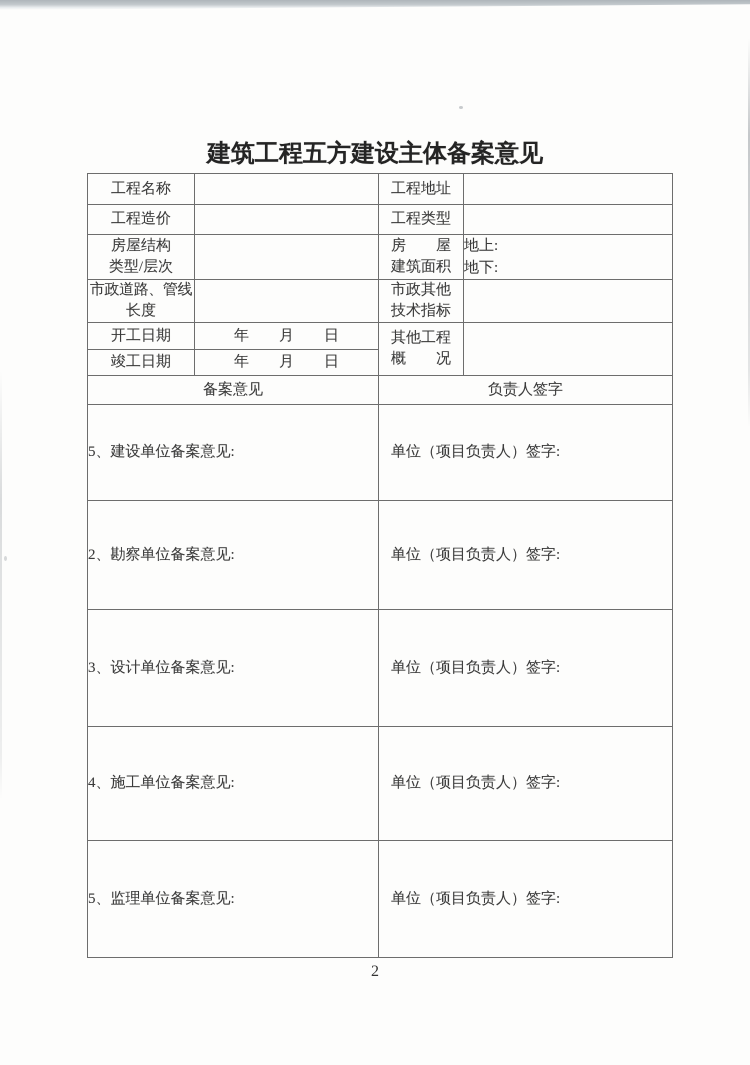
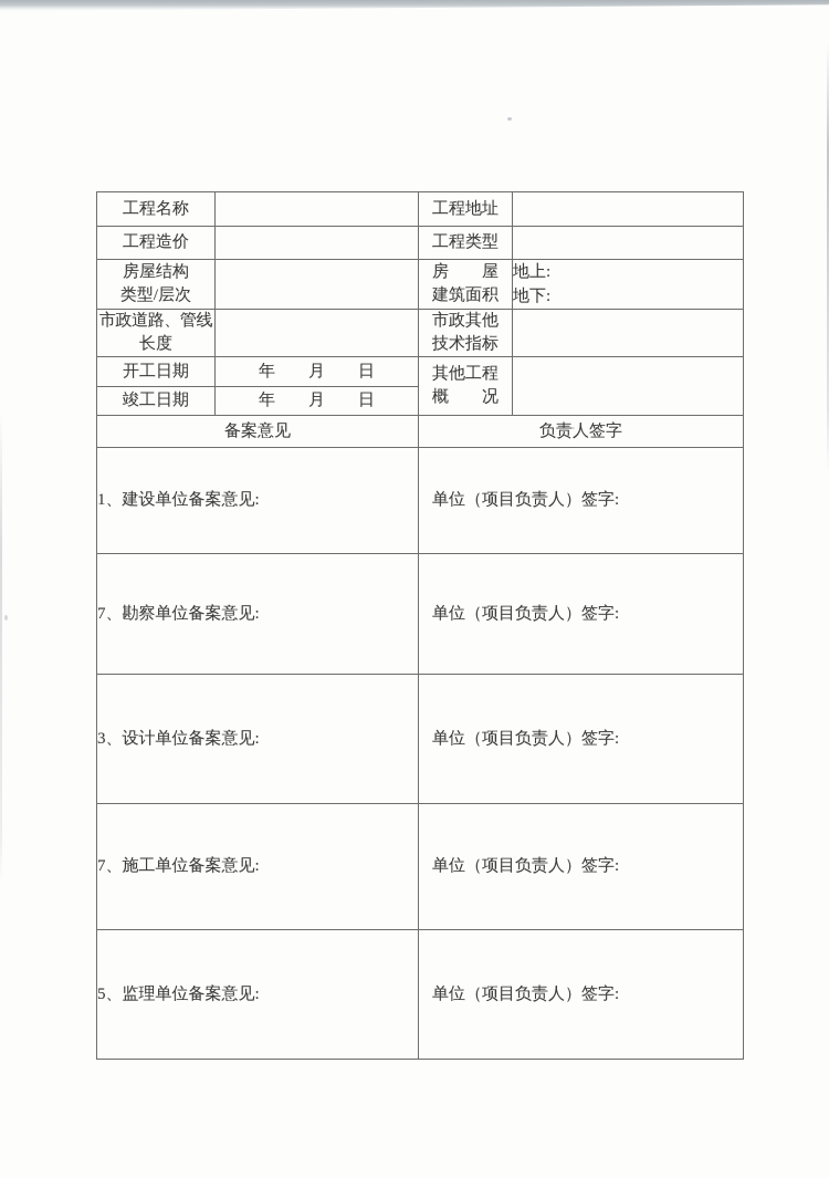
- 建筑工程五方建设主体备案意见
  工程名称		工程地址
  工程造价		工程类型
  房屋结构 类型/层次		房 屋 建筑面积	地上: 地下:
  市政道路、管线 长度		市政其他 技术指标
  开工日期	年 月 日	其他工程 概 况
  竣工日期	年 月 日
  备案意见	负责人签字
- 5、建设单位备案意见:	单位（项目负责人）签字:
+ 1、建设单位备案意见:	单位（项目负责人）签字:
- 2、勘察单位备案意见:	单位（项目负责人）签字:
+ 7、勘察单位备案意见:	单位（项目负责人）签字:
  3、设计单位备案意见:	单位（项目负责人）签字:
- 4、施工单位备案意见:	单位（项目负责人）签字:
+ 7、施工单位备案意见:	单位（项目负责人）签字:
  5、监理单位备案意见:	单位（项目负责人）签字:
- 2
